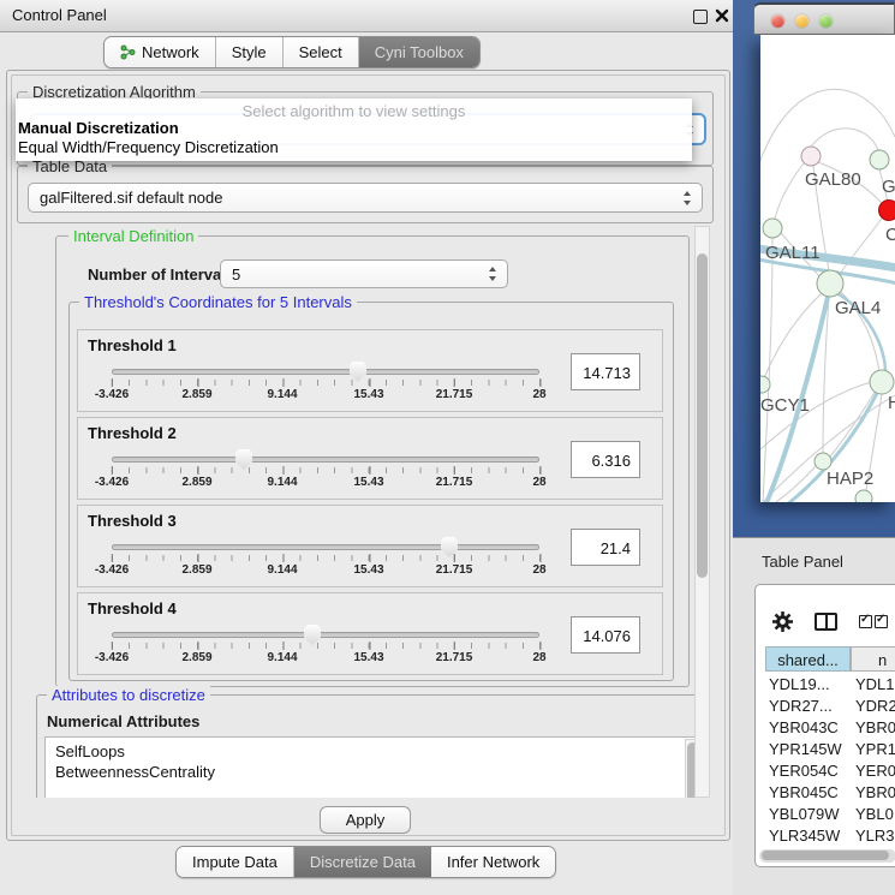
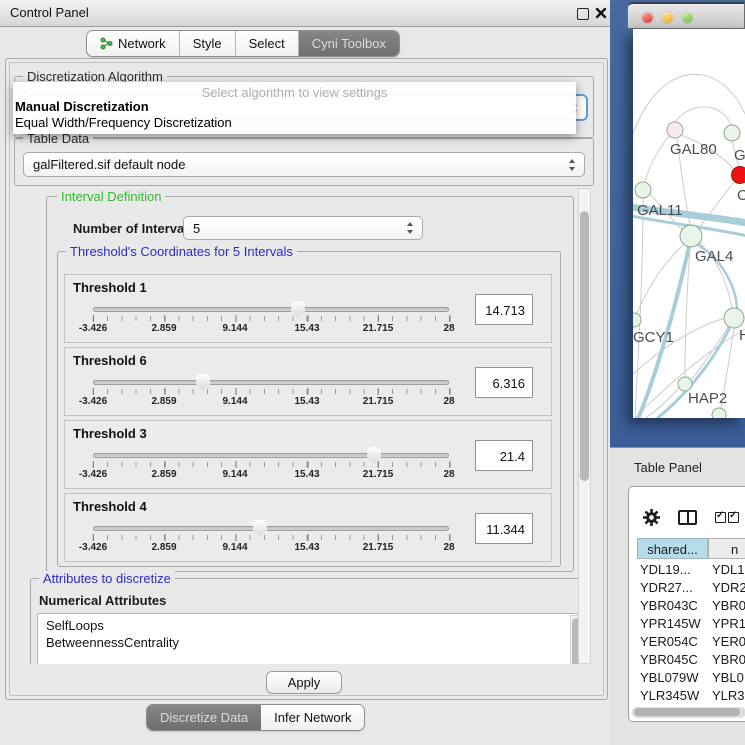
  Control Panel
  Network
  Style
  Select
  Cyni Toolbox
  Discretization Algorithm
  Select algorithm to view settings
  Manual Discretization
  Equal Width/Frequency Discretization
  Table Data
  galFiltered.sif default node
  Interval Definition
  Number of Interva
  5
  Threshold's Coordinates for 5 Intervals
  Threshold 1
  -3.426
  2.859
  9.144
  15.43
  21.715
  28
  14.713
- Threshold 2
+ Threshold 6
  -3.426
  2.859
  9.144
  15.43
  21.715
  28
  6.316
  Threshold 3
  -3.426
  2.859
  9.144
  15.43
  21.715
  28
  21.4
  Threshold 4
  -3.426
  2.859
  9.144
  15.43
  21.715
  28
- 14.076
+ 11.344
  Attributes to discretize
  Numerical Attributes
  SelfLoops
  BetweennessCentrality
  Apply
- Impute Data
  Discretize Data
  Infer Network
  GAL80
  GAL11
  C
  GAL4
  GCY1
  H
  HAP2
  Table Panel
  shared...
  n
  YDL19...
  YDL1
  YDR27...
  YDR2
  YBR043C
  YBR0
  YPR145W
  YPR1
  YER054C
  YER0
  YBR045C
  YBR0
  YBL079W
  YBL0
  YLR345W
  YLR3
